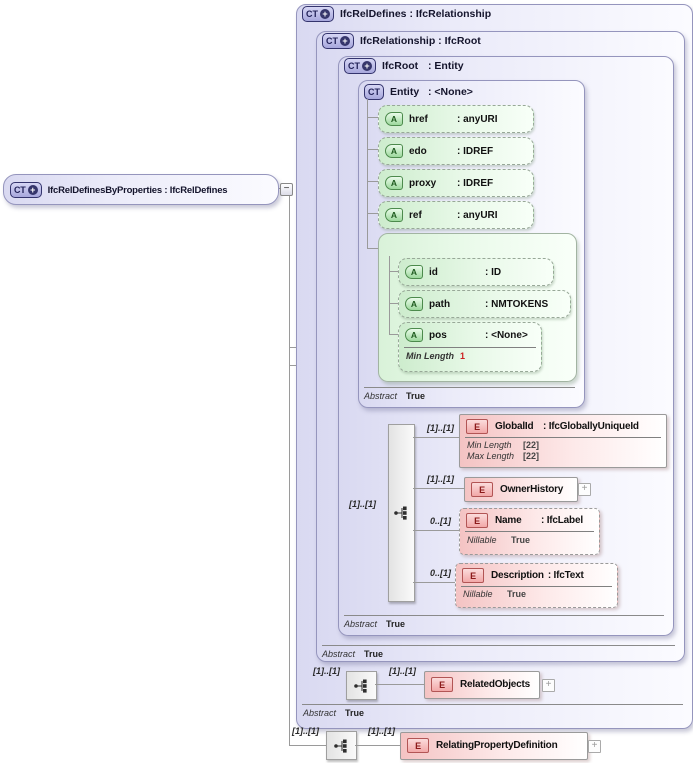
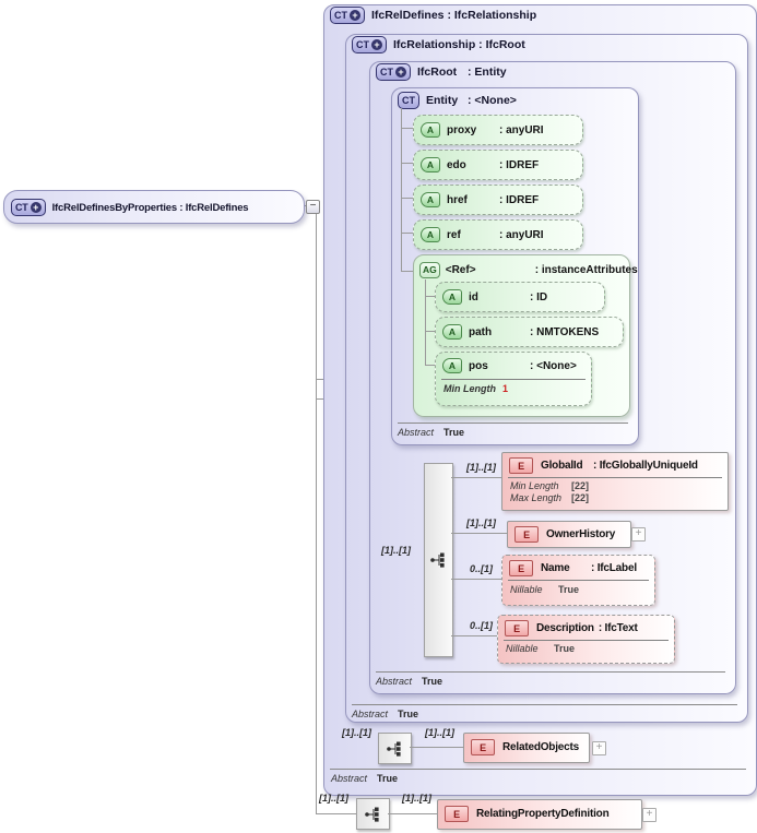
  CT
  +
  IfcRelDefines : IfcRelationship
  CT
  +
  IfcRelationship : IfcRoot
  CT
  +
  IfcRoot : Entity
  CT
  Entity : <None>
  CT
  +
  IfcRelDefinesByProperties : IfcRelDefines
  −
  A
- href
+ proxy
  : anyURI
  A
  edo
  : IDREF
  A
- proxy
+ href
  : IDREF
  A
  ref
  : anyURI
+ AG
+ <Ref> : instanceAttributes
  A
  id
  : ID
  A
  path
  : NMTOKENS
  A
  pos
  : <None>
  Min Length
  1
  Abstract
  True
  [1]..[1]
  [1]..[1]
  E
  GlobalId
  : IfcGloballyUniqueId
  Min Length
  [22]
  Max Length
  [22]
  [1]..[1]
  E
  OwnerHistory
  +
  0..[1]
  E
  Name
  : IfcLabel
  Nillable
  True
  0..[1]
  E
  Description
  : IfcText
  Nillable
  True
  Abstract
  True
  Abstract
  True
  [1]..[1]
  [1]..[1]
  E
  RelatedObjects
  +
  Abstract
  True
  [1]..[1]
  [1]..[1]
  E
  RelatingPropertyDefinition
  +
